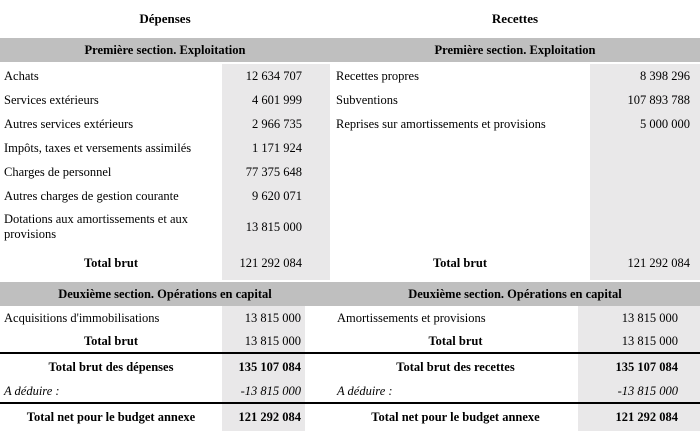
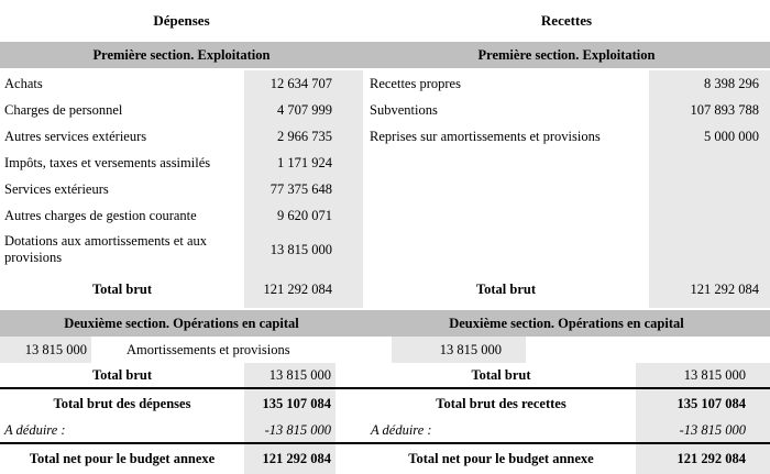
  Dépenses
  Recettes
  Première section. Exploitation
  Première section. Exploitation
  Achats
  12 634 707
  Recettes propres
  8 398 296
- Services extérieurs
+ Charges de personnel
- 4 601 999
+ 4 707 999
  Subventions
  107 893 788
  Autres services extérieurs
  2 966 735
  Reprises sur amortissements et provisions
  5 000 000
  Impôts, taxes et versements assimilés
  1 171 924
- Charges de personnel
+ Services extérieurs
  77 375 648
  Autres charges de gestion courante
  9 620 071
  Dotations aux amortissements et aux provisions
  13 815 000
  Total brut
  121 292 084
  Total brut
  121 292 084
  Deuxième section. Opérations en capital
  Deuxième section. Opérations en capital
- Acquisitions d'immobilisations
  13 815 000
  Amortissements et provisions
  13 815 000
  Total brut
  13 815 000
  Total brut
  13 815 000
  Total brut des dépenses
  135 107 084
  Total brut des recettes
  135 107 084
  A déduire :
  -13 815 000
  A déduire :
  -13 815 000
  Total net pour le budget annexe
  121 292 084
  Total net pour le budget annexe
  121 292 084
